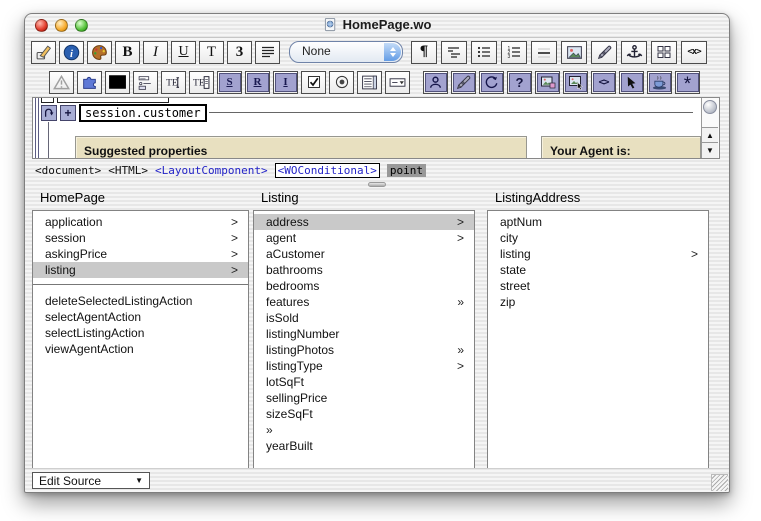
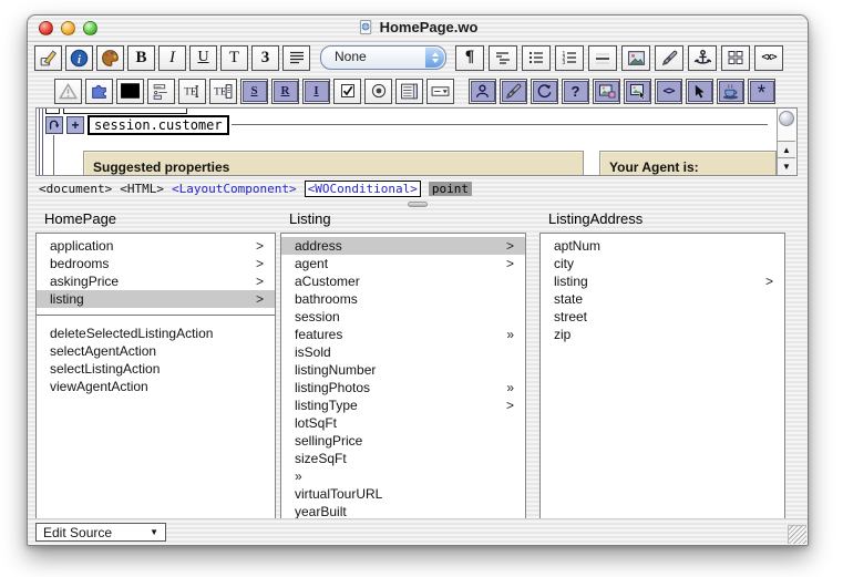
  HomePage.wo
  i
  B
  I
  U
  T
  3
  None
  ¶
  <x>
  TE
  TE
  S
  R
  I
  ?
  <>
  *
  +
  session.customer
  Suggested properties
  Your Agent is:
  ▲
  ▼
  <document>
  <HTML>
  <LayoutComponent>
  <WOConditional>
  point
  HomePage
  application
  >
- session
+ bedrooms
  >
  askingPrice
  >
  listing
  >
  deleteSelectedListingAction
  selectAgentAction
  selectListingAction
  viewAgentAction
  Listing
  address
  >
  agent
  >
  aCustomer
  bathrooms
- bedrooms
+ session
  features
  »
  isSold
  listingNumber
  listingPhotos
  »
  listingType
  >
  lotSqFt
  sellingPrice
  sizeSqFt
  »
+ virtualTourURL
  yearBuilt
  ListingAddress
  aptNum
  city
  listing
  >
  state
  street
  zip
  Edit Source
  ▼
